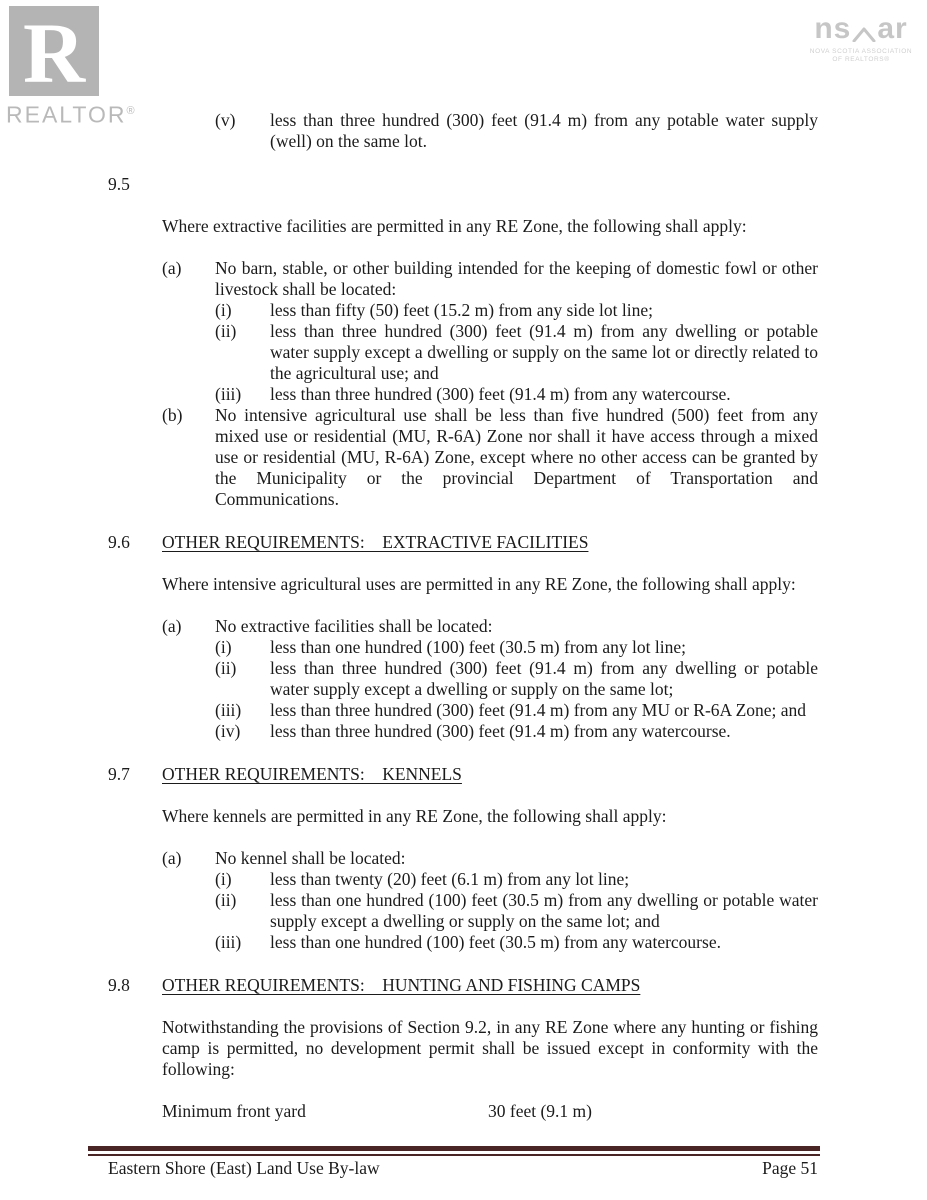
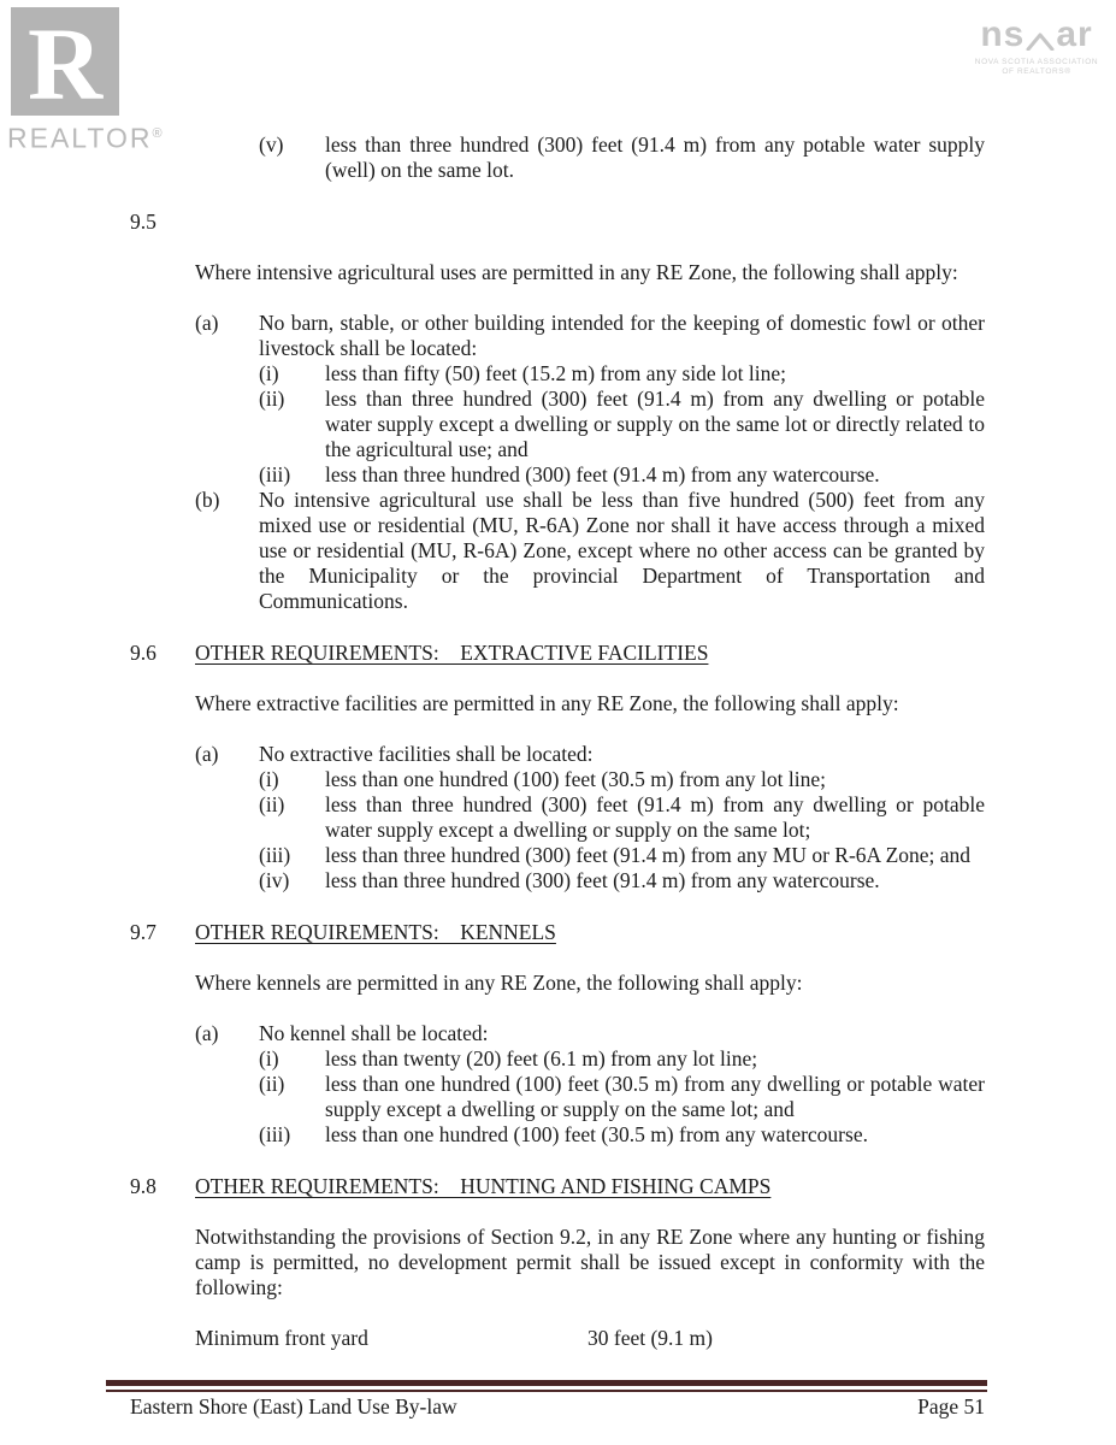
  R
  REALTOR®
  ns
  ar
  (v)
  less than three hundred (300) feet (91.4 m) from any potable water supply (well) on the same lot.
  9.5
- Where extractive facilities are permitted in any RE Zone, the following shall apply:
+ Where intensive agricultural uses are permitted in any RE Zone, the following shall apply:
  (a)
  No barn, stable, or other building intended for the keeping of domestic fowl or other livestock shall be located:
  (i)
  less than fifty (50) feet (15.2 m) from any side lot line;
  (ii)
  less than three hundred (300) feet (91.4 m) from any dwelling or potable water supply except a dwelling or supply on the same lot or directly related to the agricultural use; and
  (iii)
  less than three hundred (300) feet (91.4 m) from any watercourse.
  (b)
  No intensive agricultural use shall be less than five hundred (500) feet from any mixed use or residential (MU, R-6A) Zone nor shall it have access through a mixed use or residential (MU, R-6A) Zone, except where no other access can be granted by the Municipality or the provincial Department of Transportation and Communications.
  9.6
  OTHER REQUIREMENTS: EXTRACTIVE FACILITIES
- Where intensive agricultural uses are permitted in any RE Zone, the following shall apply:
+ Where extractive facilities are permitted in any RE Zone, the following shall apply:
  (a)
  No extractive facilities shall be located:
  (i)
  less than one hundred (100) feet (30.5 m) from any lot line;
  (ii)
  less than three hundred (300) feet (91.4 m) from any dwelling or potable water supply except a dwelling or supply on the same lot;
  (iii)
  less than three hundred (300) feet (91.4 m) from any MU or R-6A Zone; and
  (iv)
  less than three hundred (300) feet (91.4 m) from any watercourse.
  9.7
  OTHER REQUIREMENTS: KENNELS
  Where kennels are permitted in any RE Zone, the following shall apply:
  (a)
  No kennel shall be located:
  (i)
  less than twenty (20) feet (6.1 m) from any lot line;
  (ii)
  less than one hundred (100) feet (30.5 m) from any dwelling or potable water supply except a dwelling or supply on the same lot; and
  (iii)
  less than one hundred (100) feet (30.5 m) from any watercourse.
  9.8
  OTHER REQUIREMENTS: HUNTING AND FISHING CAMPS
  Notwithstanding the provisions of Section 9.2, in any RE Zone where any hunting or fishing camp is permitted, no development permit shall be issued except in conformity with the following:
  Minimum front yard
  30 feet (9.1 m)
  Eastern Shore (East) Land Use By-law
  Page 51
